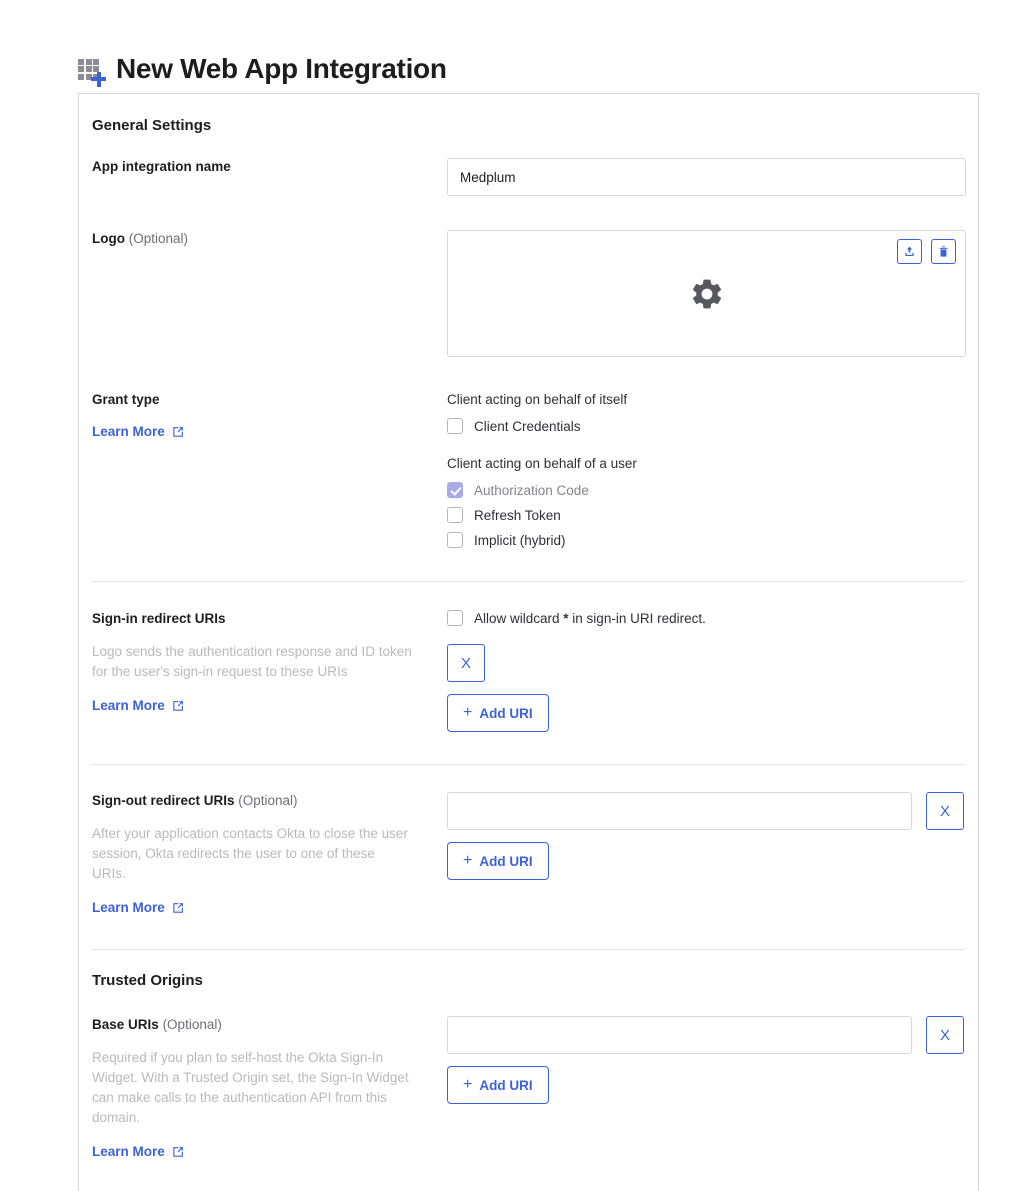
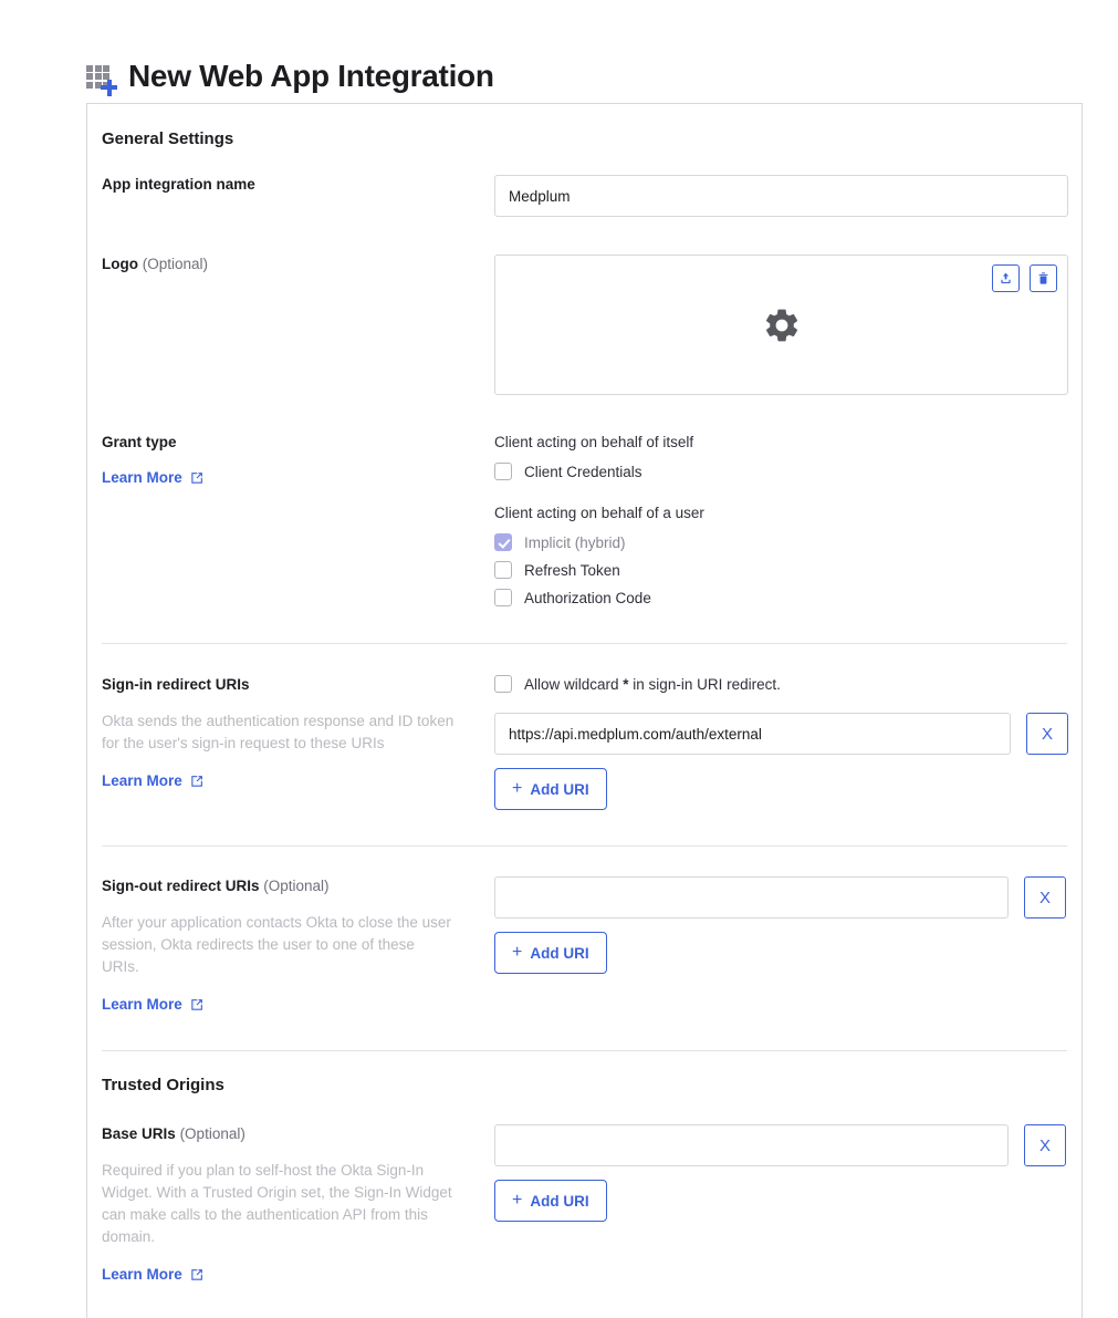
  New Web App Integration
  General Settings
  App integration name
  Medplum
  Logo (Optional)
  Grant type
  Learn More
  Client acting on behalf of itself
  Client Credentials
  Client acting on behalf of a user
- Authorization Code
+ Implicit (hybrid)
  Refresh Token
- Implicit (hybrid)
+ Authorization Code
  Sign-in redirect URIs
- Logo sends the authentication response and ID token for the user's sign-in request to these URIs
+ Okta sends the authentication response and ID token for the user's sign-in request to these URIs
  Learn More
  Allow wildcard * in sign-in URI redirect.
+ https://api.medplum.com/auth/external
  X
  +
  Add URI
  Sign-out redirect URIs (Optional)
  After your application contacts Okta to close the user session, Okta redirects the user to one of these URIs.
  Learn More
  X
  +
  Add URI
  Trusted Origins
  Base URIs (Optional)
  Required if you plan to self-host the Okta Sign-In Widget. With a Trusted Origin set, the Sign-In Widget can make calls to the authentication API from this domain.
  Learn More
  X
  +
  Add URI
